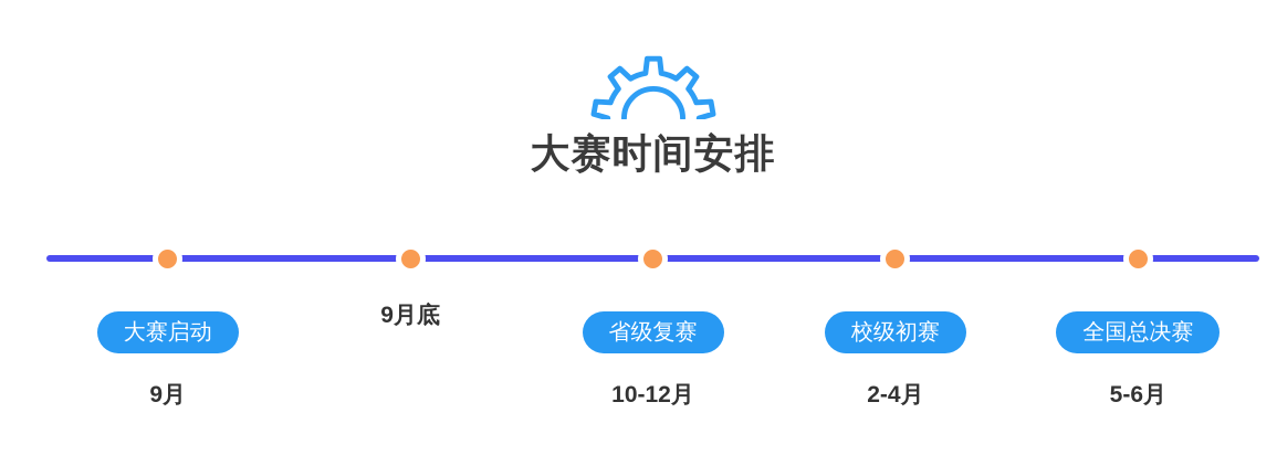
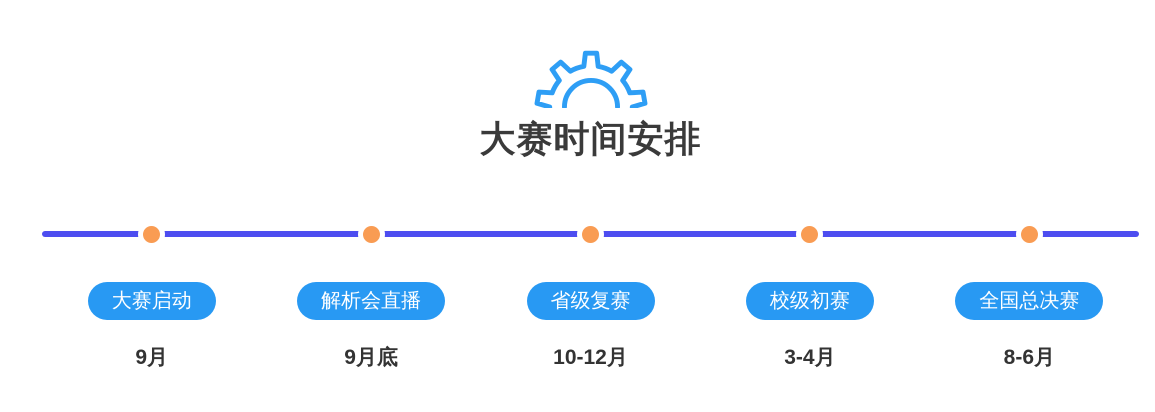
  大赛时间安排
  大赛启动
  9月
+ 解析会直播
  9月底
  省级复赛
  10-12月
  校级初赛
- 2-4月
+ 3-4月
  全国总决赛
- 5-6月
+ 8-6月
